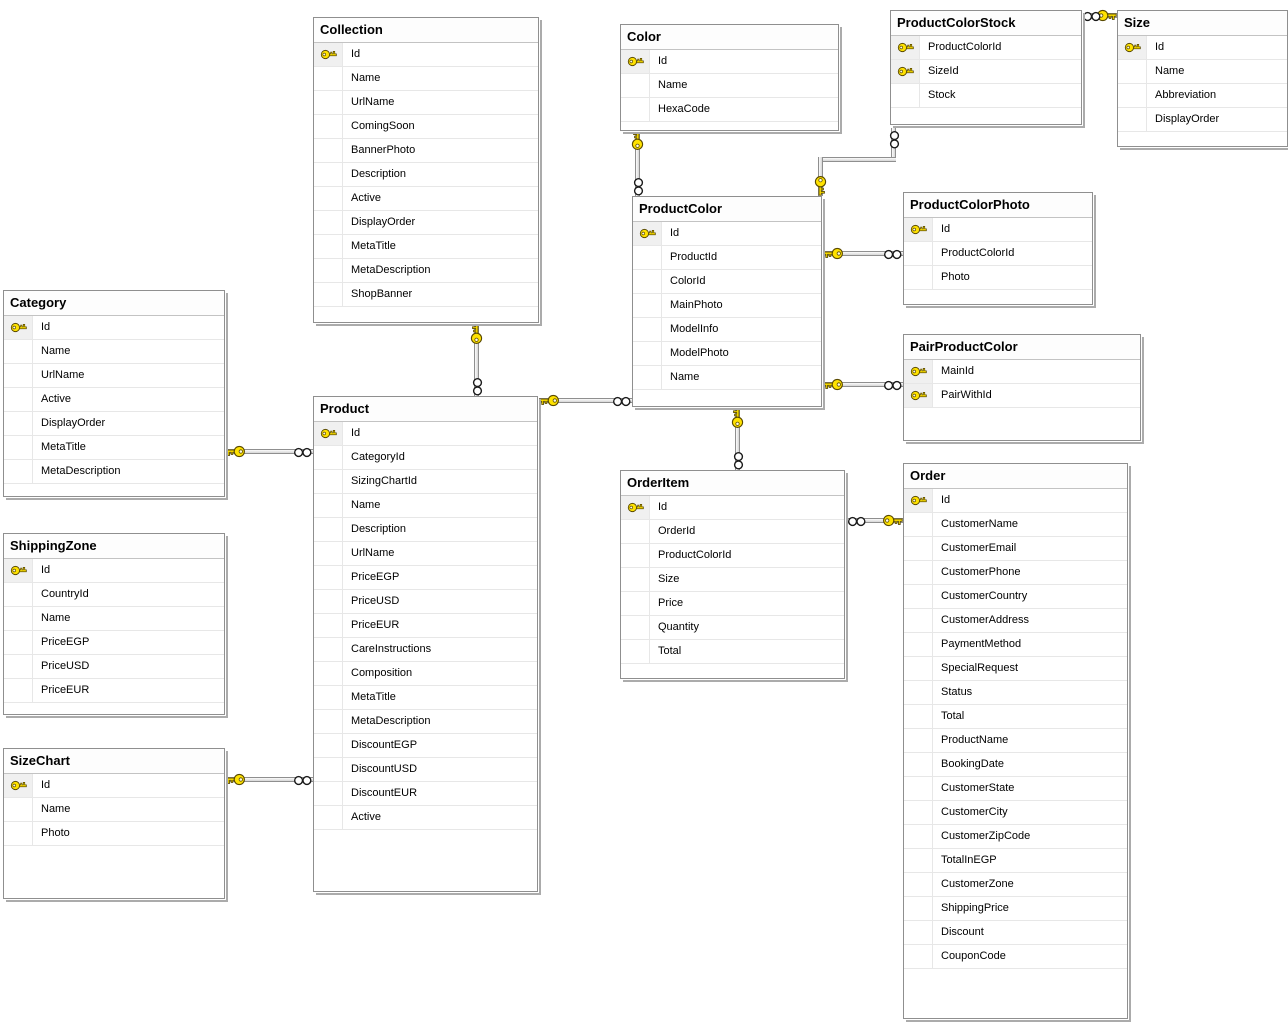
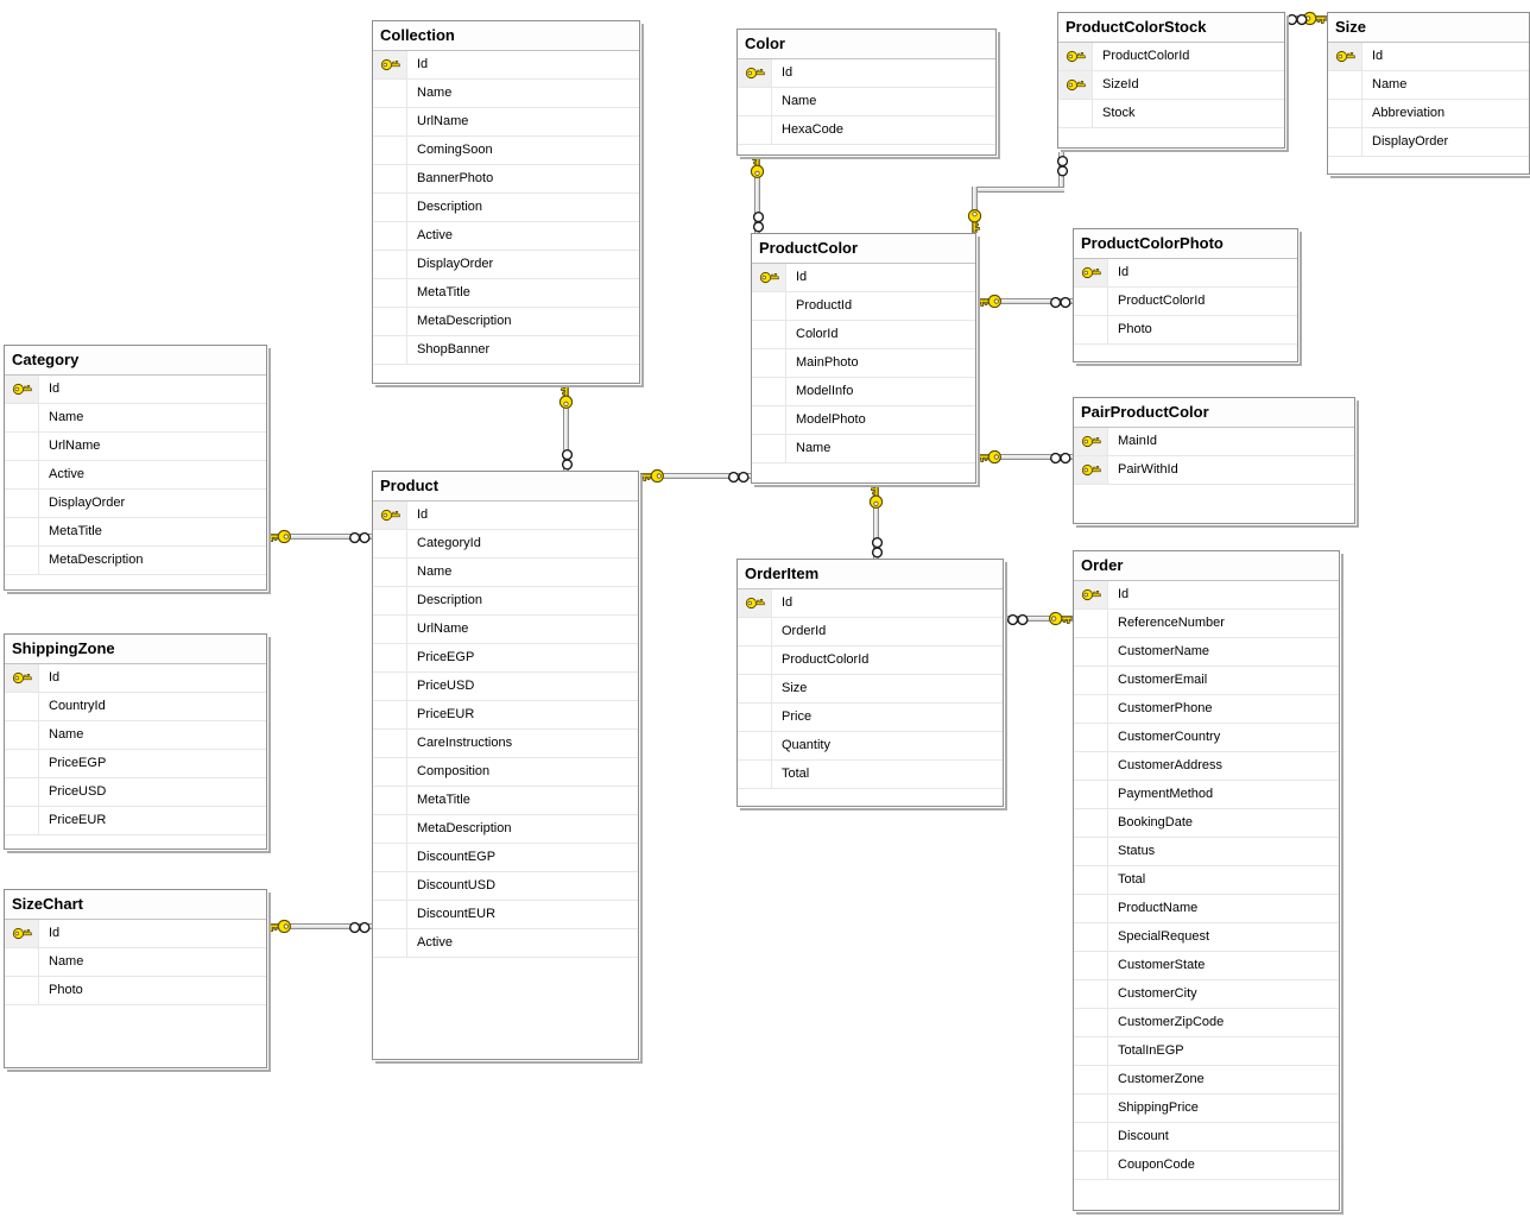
  Collection
  Id
  Name
  UrlName
  ComingSoon
  BannerPhoto
  Description
  Active
  DisplayOrder
  MetaTitle
  MetaDescription
  ShopBanner
  Color
  Id
  Name
  HexaCode
  ProductColorStock
  ProductColorId
  SizeId
  Stock
  Size
  Id
  Name
  Abbreviation
  DisplayOrder
  Category
  Id
  Name
  UrlName
  Active
  DisplayOrder
  MetaTitle
  MetaDescription
  ProductColor
  Id
  ProductId
  ColorId
  MainPhoto
  ModelInfo
  ModelPhoto
  Name
  ProductColorPhoto
  Id
  ProductColorId
  Photo
  PairProductColor
  MainId
  PairWithId
  Product
  Id
  CategoryId
- SizingChartId
  Name
  Description
  UrlName
  PriceEGP
  PriceUSD
  PriceEUR
  CareInstructions
  Composition
  MetaTitle
  MetaDescription
  DiscountEGP
  DiscountUSD
  DiscountEUR
  Active
  ShippingZone
  Id
  CountryId
  Name
  PriceEGP
  PriceUSD
  PriceEUR
  SizeChart
  Id
  Name
  Photo
  OrderItem
  Id
  OrderId
  ProductColorId
  Size
  Price
  Quantity
  Total
  Order
  Id
+ ReferenceNumber
  CustomerName
  CustomerEmail
  CustomerPhone
  CustomerCountry
  CustomerAddress
  PaymentMethod
- SpecialRequest
+ BookingDate
  Status
  Total
  ProductName
- BookingDate
+ SpecialRequest
  CustomerState
  CustomerCity
  CustomerZipCode
  TotalInEGP
  CustomerZone
  ShippingPrice
  Discount
  CouponCode
